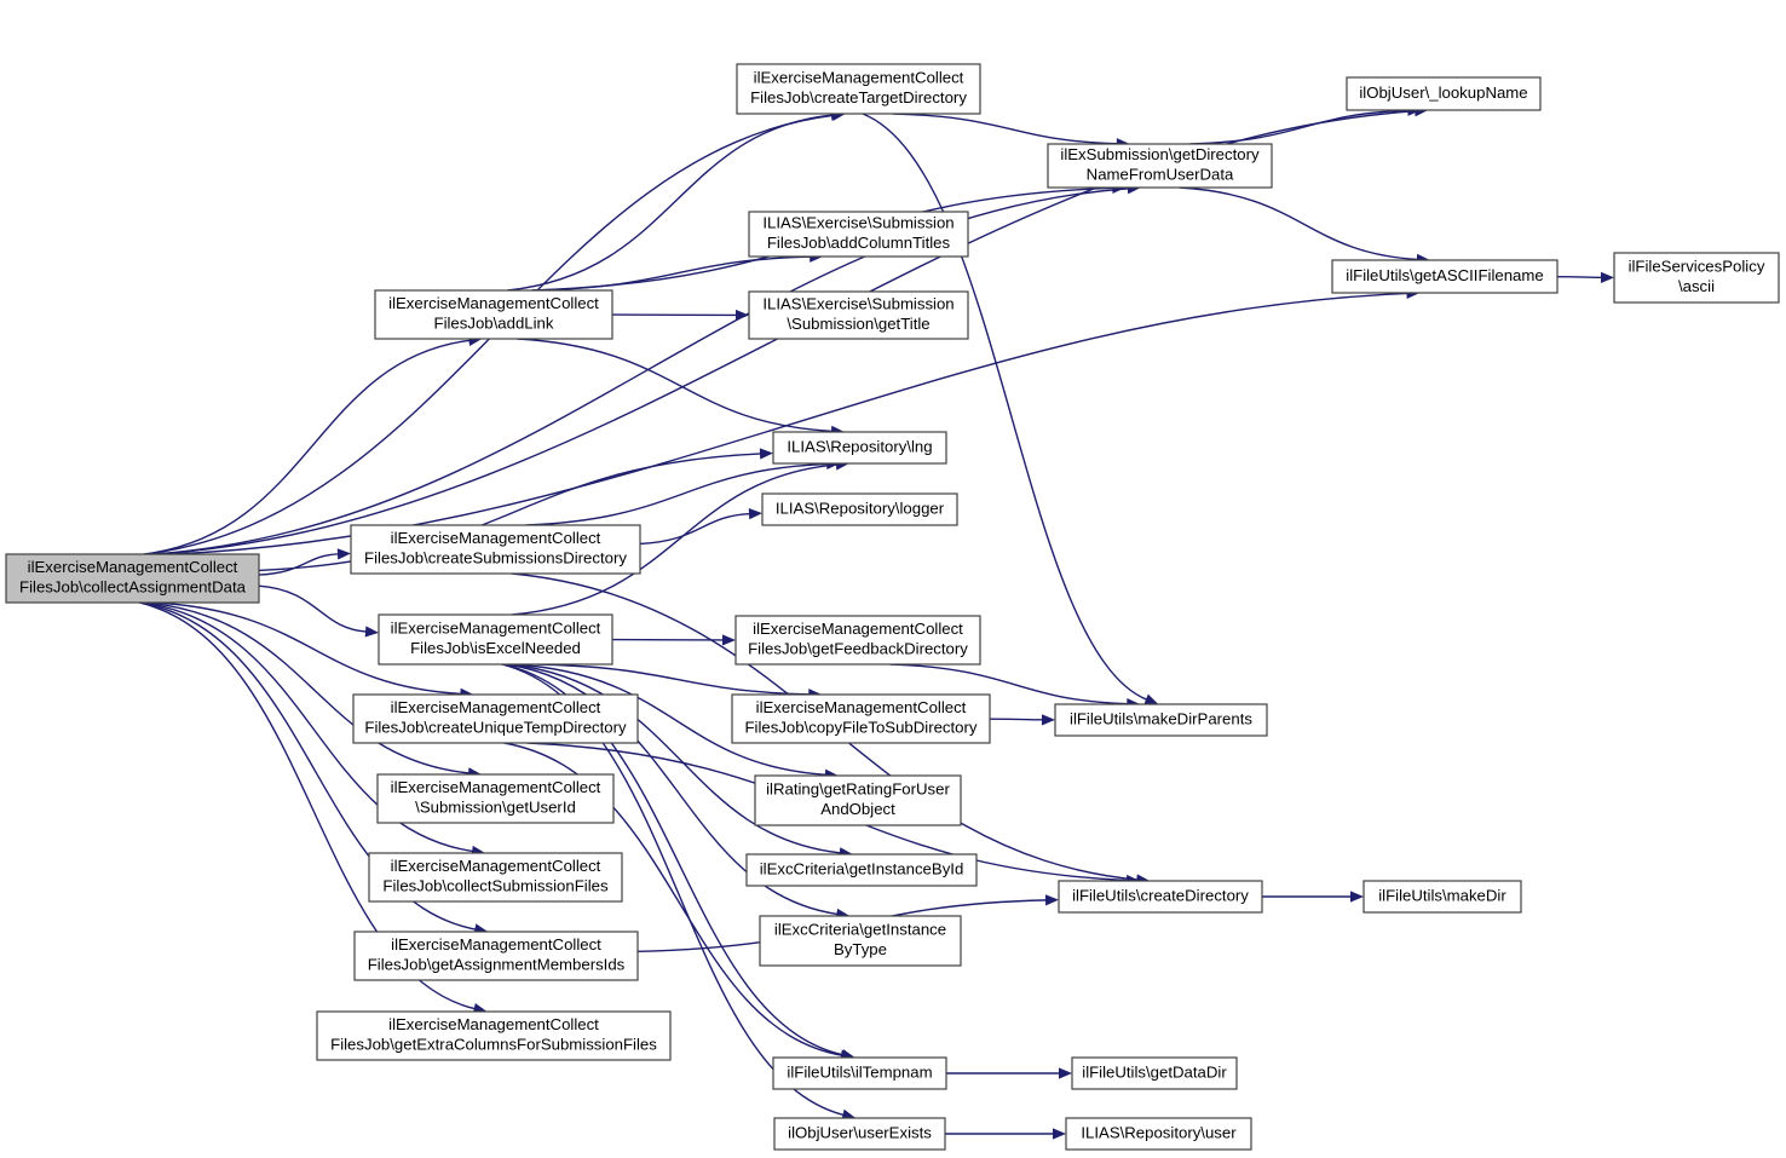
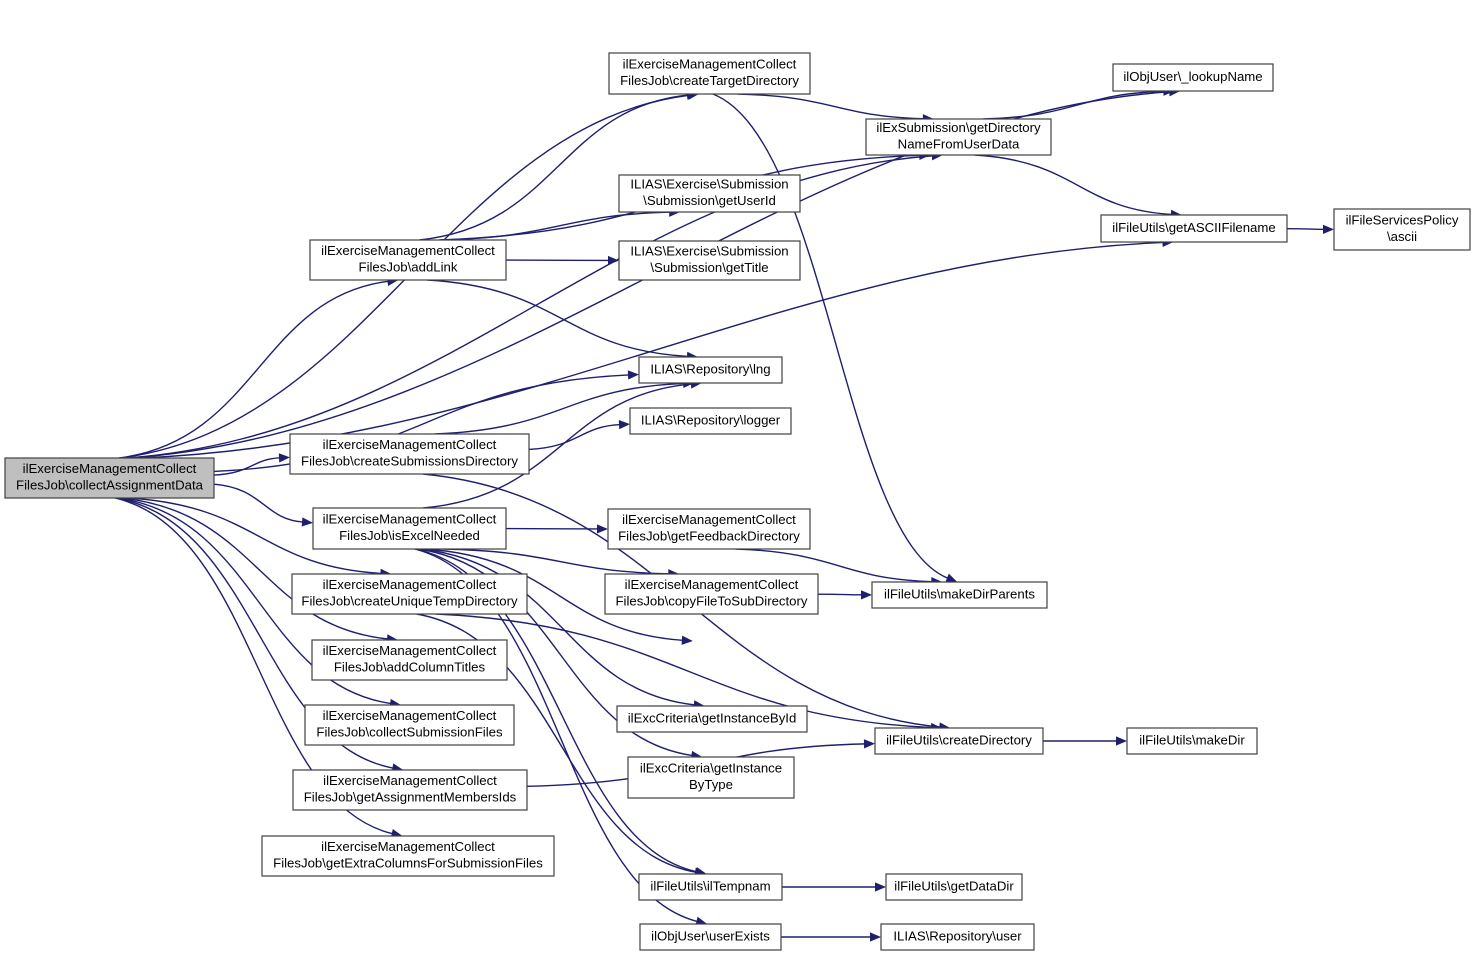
  ilExerciseManagementCollect
  FilesJob\collectAssignmentData
  ilExerciseManagementCollect
  FilesJob\createTargetDirectory
  ilExSubmission\getDirectory
  NameFromUserData
  ilObjUser\_lookupName
  ILIAS\Exercise\Submission
- FilesJob\addColumnTitles
+ \Submission\getUserId
  ILIAS\Exercise\Submission
  \Submission\getTitle
  ilFileUtils\getASCIIFilename
  ilFileServicesPolicy
  \ascii
  ilExerciseManagementCollect
  FilesJob\addLink
  ILIAS\Repository\lng
  ILIAS\Repository\logger
  ilExerciseManagementCollect
  FilesJob\createSubmissionsDirectory
  ilExerciseManagementCollect
  FilesJob\isExcelNeeded
  ilExerciseManagementCollect
  FilesJob\getFeedbackDirectory
  ilExerciseManagementCollect
  FilesJob\createUniqueTempDirectory
  ilExerciseManagementCollect
  FilesJob\copyFileToSubDirectory
  ilFileUtils\makeDirParents
  ilExerciseManagementCollect
- \Submission\getUserId
+ FilesJob\addColumnTitles
- ilRating\getRatingForUser
- AndObject
  ilExerciseManagementCollect
  FilesJob\collectSubmissionFiles
  ilExcCriteria\getInstanceById
  ilFileUtils\createDirectory
  ilFileUtils\makeDir
  ilExcCriteria\getInstance
  ByType
  ilExerciseManagementCollect
  FilesJob\getAssignmentMembersIds
  ilFileUtils\ilTempnam
  ilFileUtils\getDataDir
  ilExerciseManagementCollect
  FilesJob\getExtraColumnsForSubmissionFiles
  ilObjUser\userExists
  ILIAS\Repository\user
